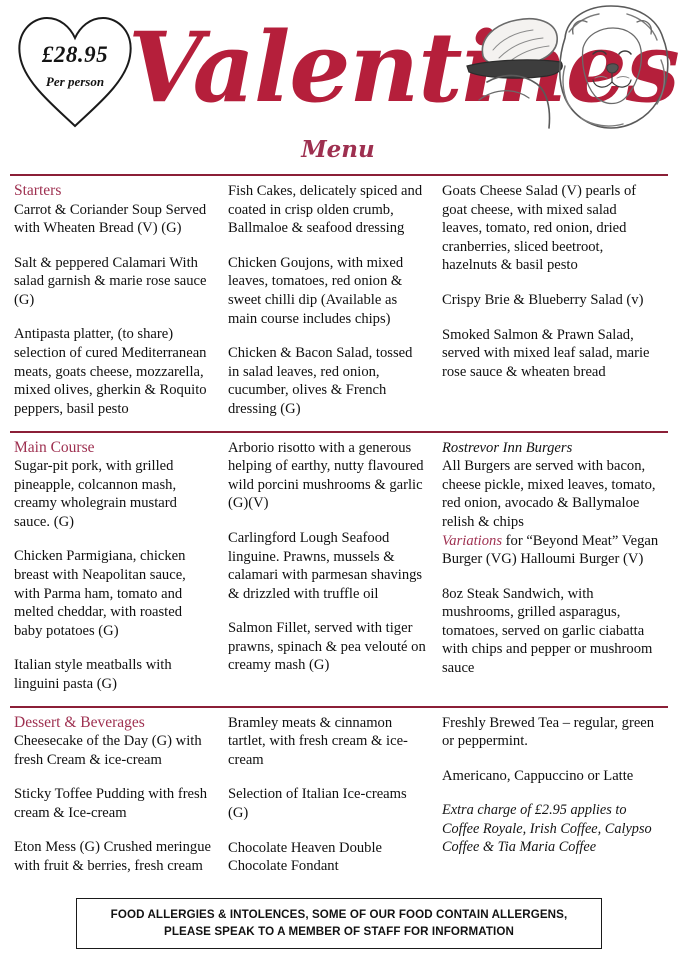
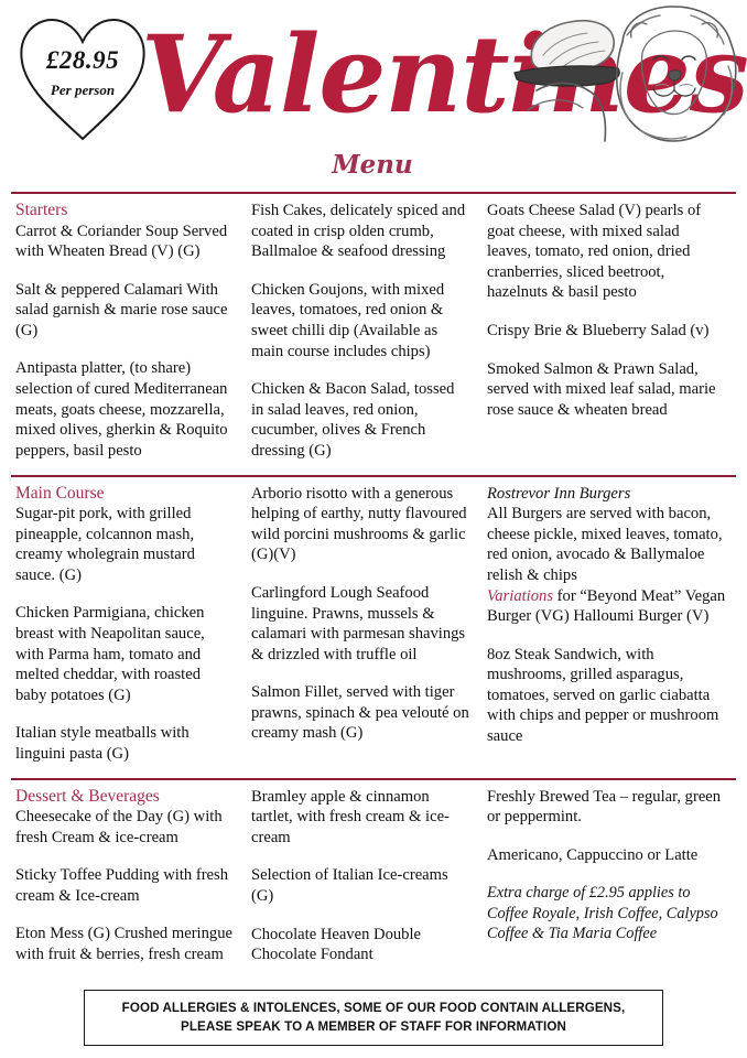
  £28.95
  Per person
  Menu
  Starters
  Carrot & Coriander Soup Served with Wheaten Bread (V) (G)
  Salt & peppered Calamari With salad garnish & marie rose sauce (G)
  Antipasta platter, (to share) selection of cured Mediterranean meats, goats cheese, mozzarella, mixed olives, gherkin & Roquito peppers, basil pesto
  Fish Cakes, delicately spiced and coated in crisp olden crumb, Ballmaloe & seafood dressing
  Chicken Goujons, with mixed leaves, tomatoes, red onion & sweet chilli dip (Available as main course includes chips)
  Chicken & Bacon Salad, tossed in salad leaves, red onion, cucumber, olives & French dressing (G)
  Goats Cheese Salad (V) pearls of goat cheese, with mixed salad leaves, tomato, red onion, dried cranberries, sliced beetroot, hazelnuts & basil pesto
  Crispy Brie & Blueberry Salad (v)
  Smoked Salmon & Prawn Salad, served with mixed leaf salad, marie rose sauce & wheaten bread
  Main Course
  Sugar-pit pork, with grilled pineapple, colcannon mash, creamy wholegrain mustard sauce. (G)
  Chicken Parmigiana, chicken breast with Neapolitan sauce, with Parma ham, tomato and melted cheddar, with roasted baby potatoes (G)
  Italian style meatballs with linguini pasta (G)
  Arborio risotto with a generous helping of earthy, nutty flavoured wild porcini mushrooms & garlic (G)(V)
  Carlingford Lough Seafood linguine. Prawns, mussels & calamari with parmesan shavings & drizzled with truffle oil
  Salmon Fillet, served with tiger prawns, spinach & pea velouté on creamy mash (G)
  Rostrevor Inn Burgers
  All Burgers are served with bacon, cheese pickle, mixed leaves, tomato, red onion, avocado & Ballymaloe relish & chips
  Variations for “Beyond Meat” Vegan Burger (VG) Halloumi Burger (V)
  8oz Steak Sandwich, with mushrooms, grilled asparagus, tomatoes, served on garlic ciabatta with chips and pepper or mushroom sauce
  Dessert & Beverages
  Cheesecake of the Day (G) with fresh Cream & ice-cream
  Sticky Toffee Pudding with fresh cream & Ice-cream
  Eton Mess (G) Crushed meringue with fruit & berries, fresh cream
- Bramley meats & cinnamon tartlet, with fresh cream & ice-cream
+ Bramley apple & cinnamon tartlet, with fresh cream & ice-cream
  Selection of Italian Ice-creams (G)
  Chocolate Heaven Double Chocolate Fondant
  Freshly Brewed Tea – regular, green or peppermint.
  Americano, Cappuccino or Latte
  Extra charge of £2.95 applies to Coffee Royale, Irish Coffee, Calypso Coffee & Tia Maria Coffee
  FOOD ALLERGIES & INTOLENCES, SOME OF OUR FOOD CONTAIN ALLERGENS,
  PLEASE SPEAK TO A MEMBER OF STAFF FOR INFORMATION
